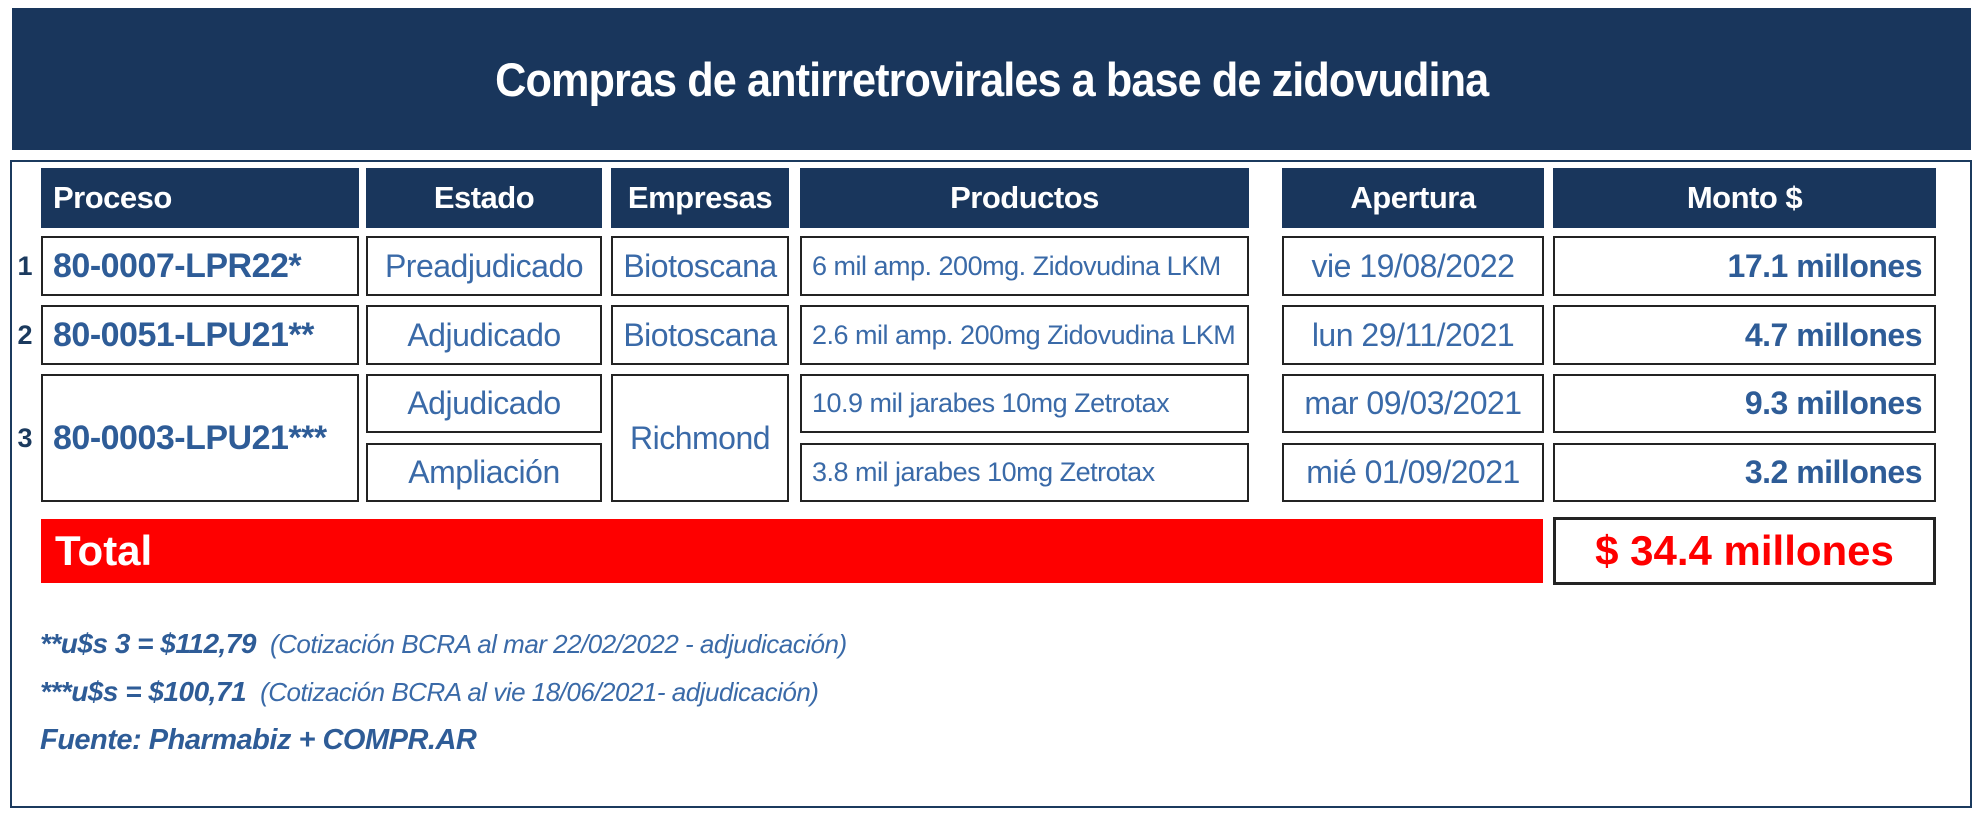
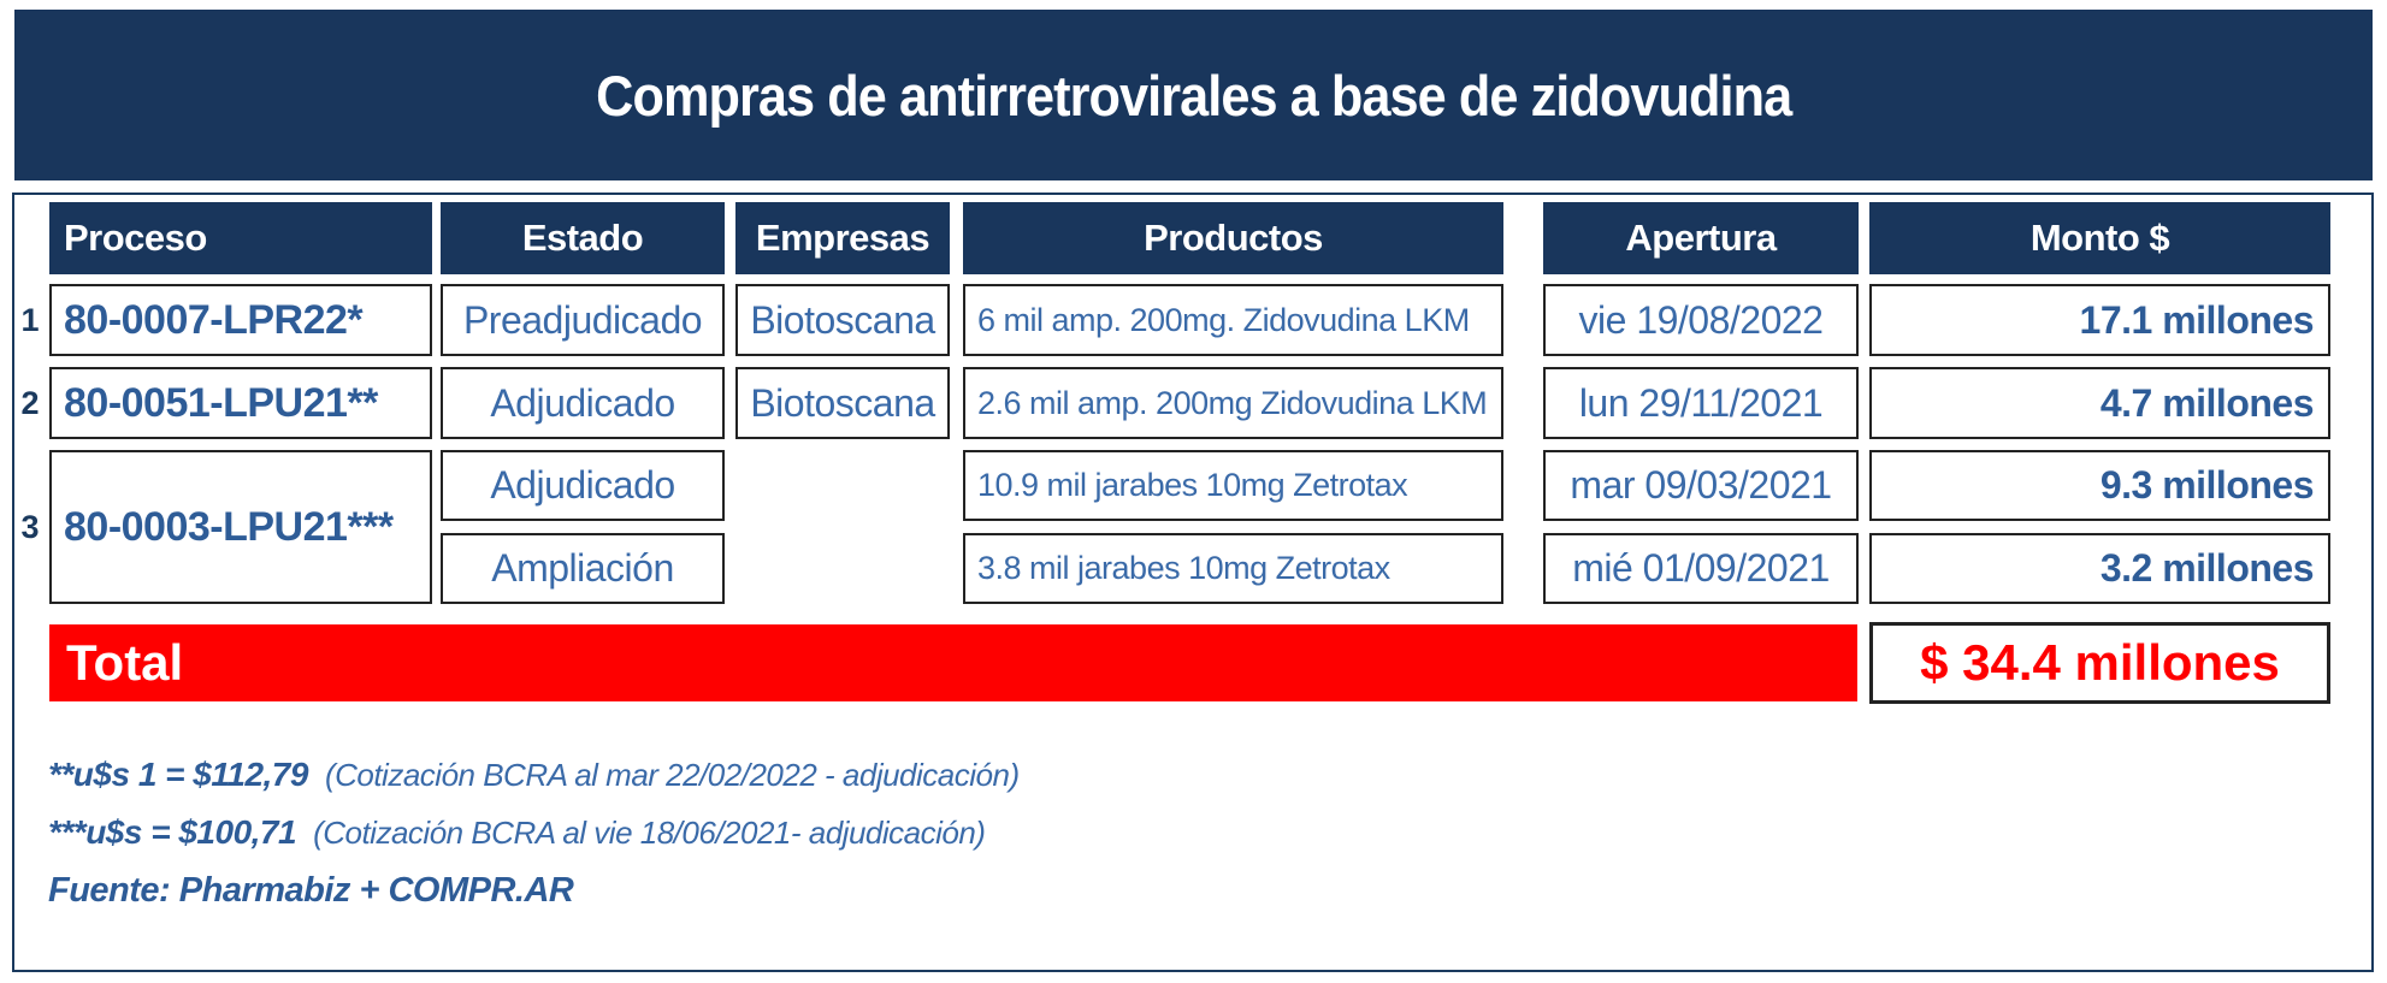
  Compras de antirretrovirales a base de zidovudina
  Proceso
  Estado
  Empresas
  Productos
  Apertura
  Monto $
  1
  2
  3
  80-0007-LPR22*
  Preadjudicado
  Biotoscana
  6 mil amp. 200mg. Zidovudina LKM
  vie 19/08/2022
  17.1 millones
  80-0051-LPU21**
  Adjudicado
  Biotoscana
  2.6 mil amp. 200mg Zidovudina LKM
  lun 29/11/2021
  4.7 millones
  80-0003-LPU21***
- Richmond
  Adjudicado
  10.9 mil jarabes 10mg Zetrotax
  mar 09/03/2021
  9.3 millones
  Ampliación
  3.8 mil jarabes 10mg Zetrotax
  mié 01/09/2021
  3.2 millones
  Total
  $ 34.4 millones
- **u$s 3 = $112,79
+ **u$s 1 = $112,79
  (Cotización BCRA al mar 22/02/2022 - adjudicación)
  ***u$s = $100,71
  (Cotización BCRA al vie 18/06/2021- adjudicación)
  Fuente: Pharmabiz + COMPR.AR
